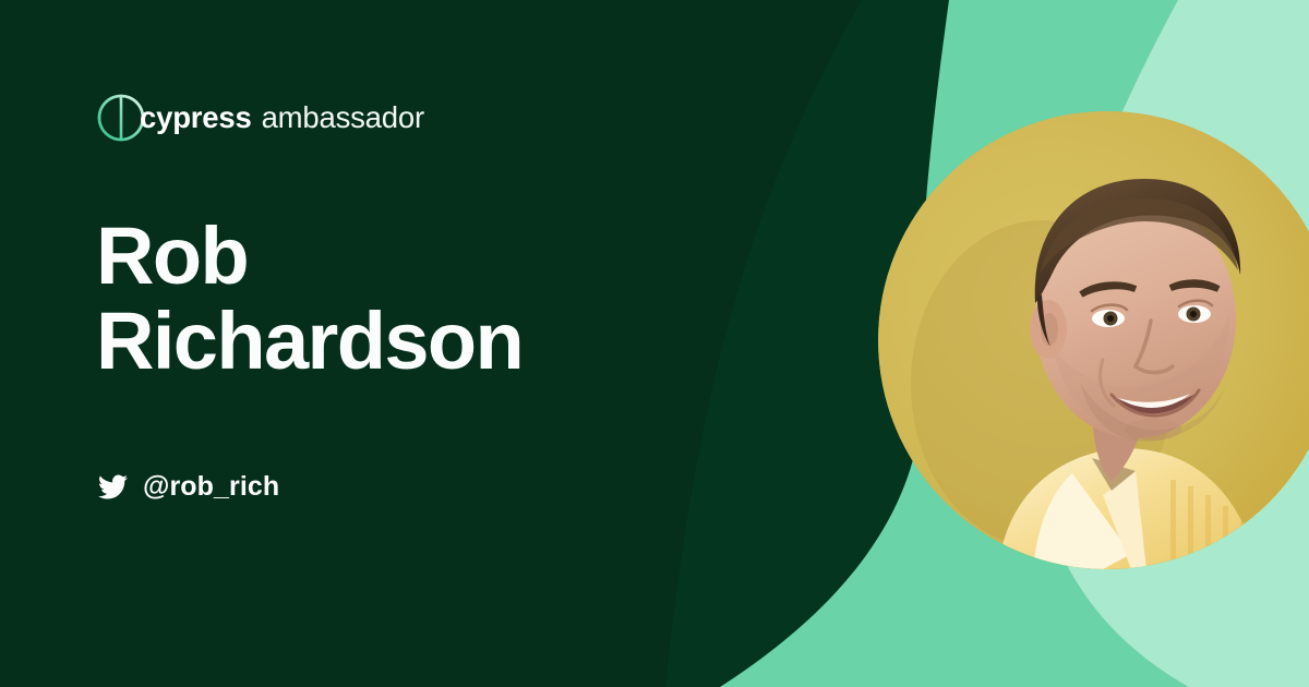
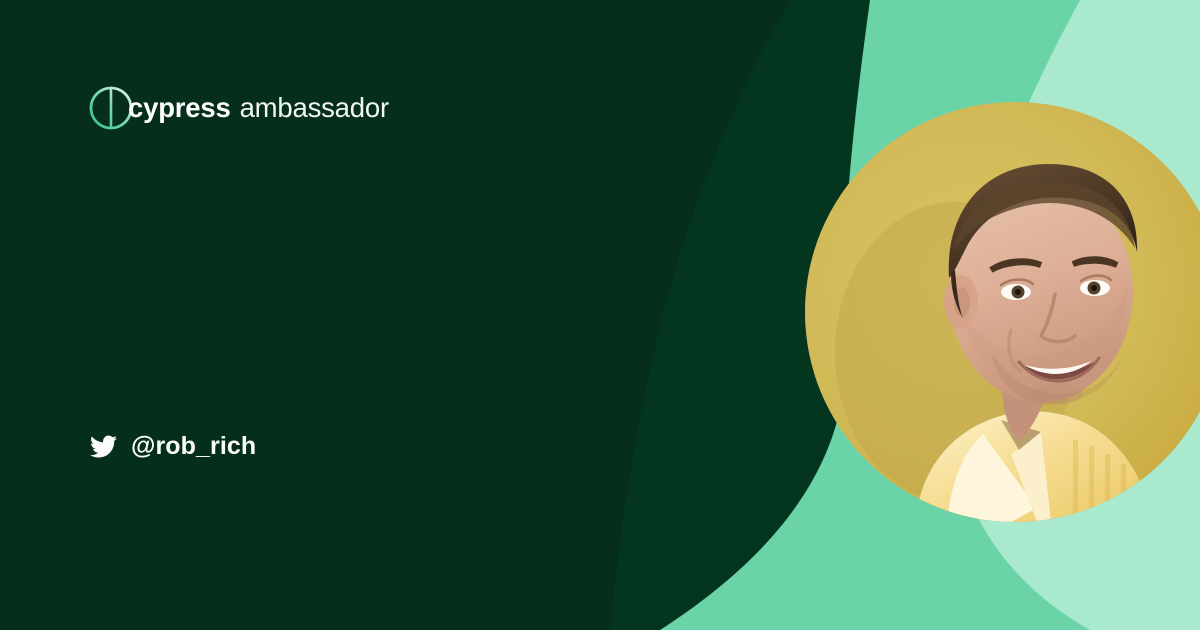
  cypress
  ambassador
- Rob
- Richardson
  @rob_rich
